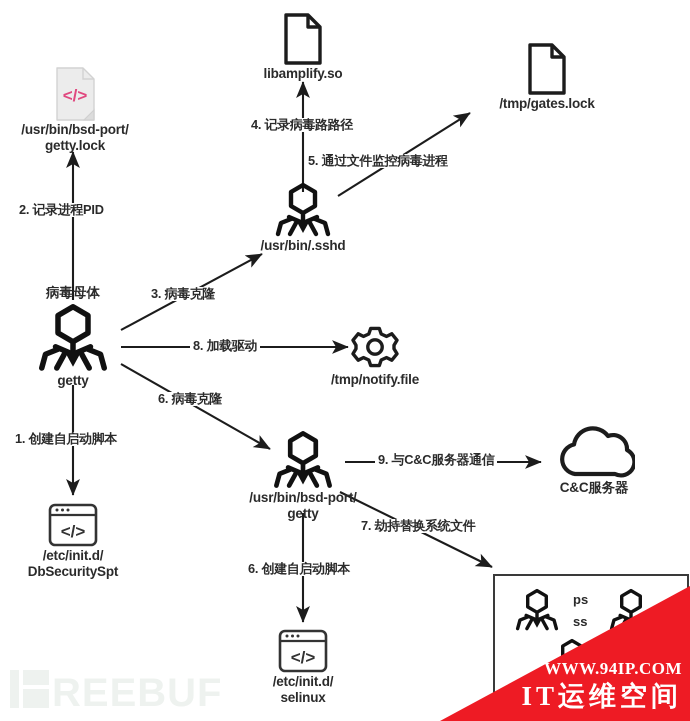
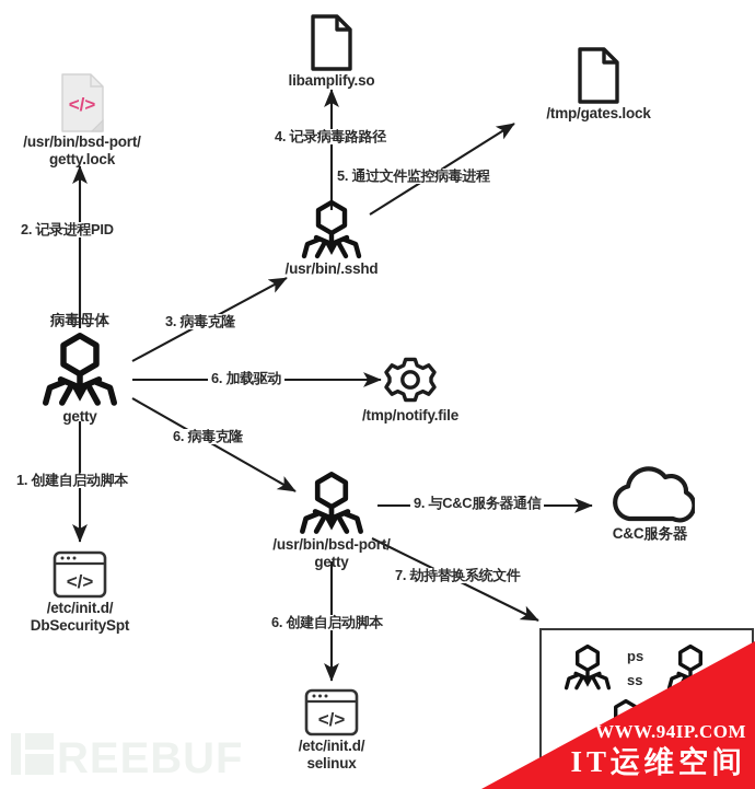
  </>
  /usr/bin/bsd-port/
  getty.lock
  libamplify.so
  /tmp/gates.lock
  /usr/bin/.sshd
  /tmp/notify.file
  病毒母体
  getty
  /usr/bin/bsd-port/
  getty
  C&C服务器
  </>
  /etc/init.d/
  DbSecuritySpt
  </>
  /etc/init.d/
  selinux
  ps
  ss
  2. 记录进程PID
  1. 创建自启动脚本
  3. 病毒克隆
- 8. 加载驱动
+ 6. 加载驱动
  6. 病毒克隆
  4. 记录病毒路路径
  5. 通过文件监控病毒进程
  6. 创建自启动脚本
  9. 与C&C服务器通信
  7. 劫持替换系统文件
  WWW.94IP.COM
  IT运维空间
